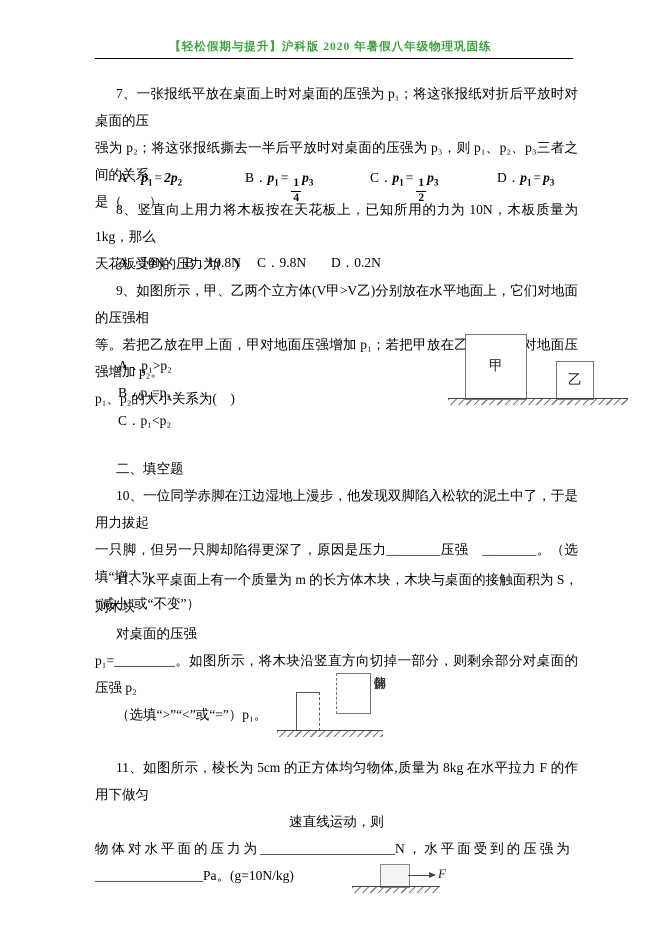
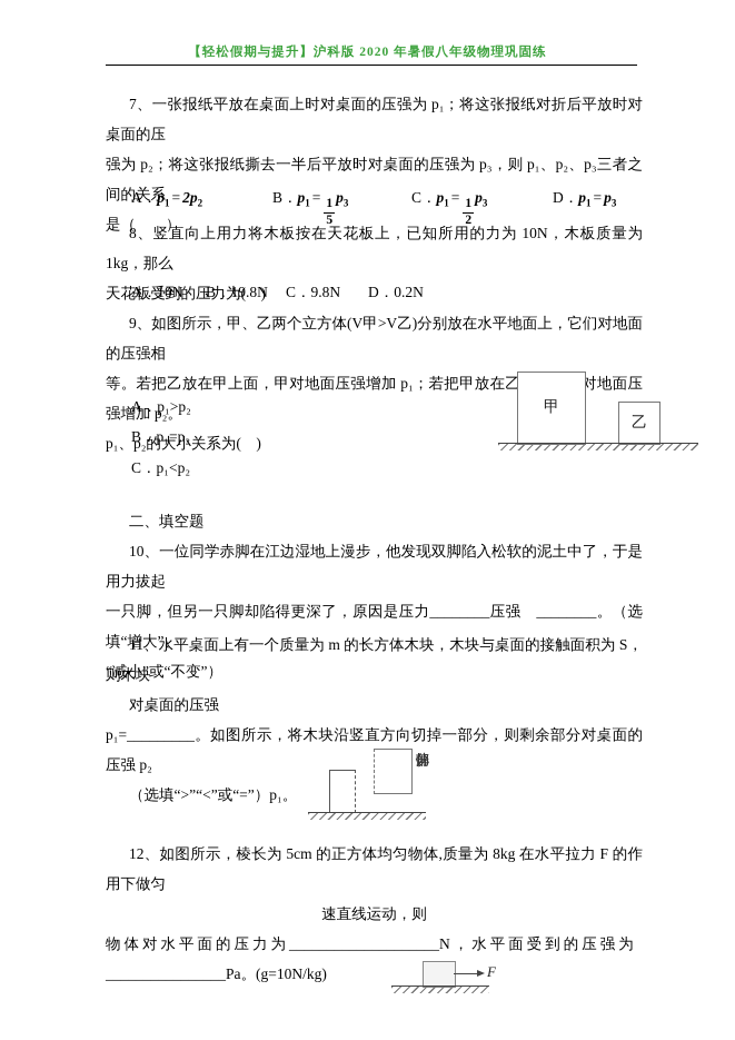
  【轻松假期与提升】沪科版 2020 年暑假八年级物理巩固练
  7、一张报纸平放在桌面上时对桌面的压强为 p₁；将这张报纸对折后平放时对桌面的压
  强为 p₂；将这张报纸撕去一半后平放时对桌面的压强为 p₃，则 p₁、p₂、p₃三者之间的关系
  是（ ）
  A．p1= 2p2
  B．p1=
  1
- 4
+ 5
  p3
  C．p1=
  1
  2
  p3
  D．p1= p3
  8、竖直向上用力将木板按在天花板上，已知所用的力为 10N，木板质量为 1kg，那么
  天花板受到的压力为( )
  A．10N
  B．19.8N
  C．9.8N
  D．0.2N
  9、如图所示，甲、乙两个立方体(V甲>V乙)分别放在水平地面上，它们对地面的压强相
  等。若把乙放在甲上面，甲对地面压强增加 p₁；若把甲放在乙对地面压强增加 p₂。
  p₁、p₂的大小关系为( )
  A．p₁>p₂
  B．p₁=p₂
  C．p₁<p₂
  甲
  乙
  二、填空题
  10、一位同学赤脚在江边湿地上漫步，他发现双脚陷入松软的泥土中了，于是用力拔起
  一只脚，但另一只脚却陷得更深了，原因是压力________压强 ________。（选填“增大”、
  “减小”或“不变”）
  11、水平桌面上有一个质量为 m 的长方体木块，木块与桌面的接触面积为 S，则木块
  对桌面的压强
  p₁=_________。如图所示，将木块沿竖直方向切掉一部分，则剩余部分对桌面的压强 p₂
  （选填“>”“<”或“=”）p₁。
- 11、如图所示，棱长为 5cm 的正方体均匀物体,质量为 8kg 在水平拉力 F 的作用下做匀
+ 12、如图所示，棱长为 5cm 的正方体均匀物体,质量为 8kg 在水平拉力 F 的作用下做匀
  速直线运动，则
  物体对水平面的压力为____________________N，水平面受到的压强为
  ________________Pa。(g=10N/kg)
  F
